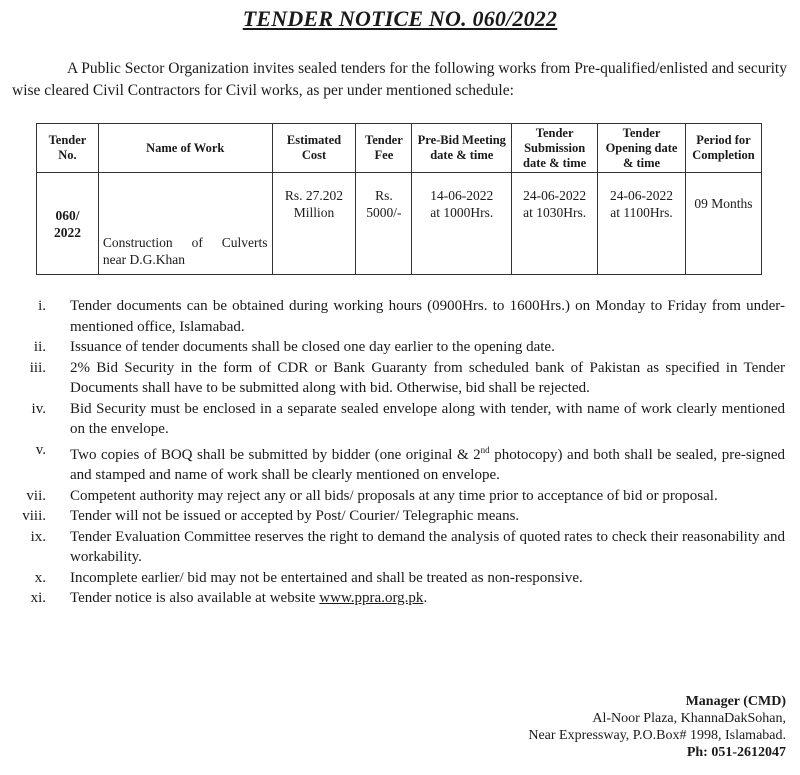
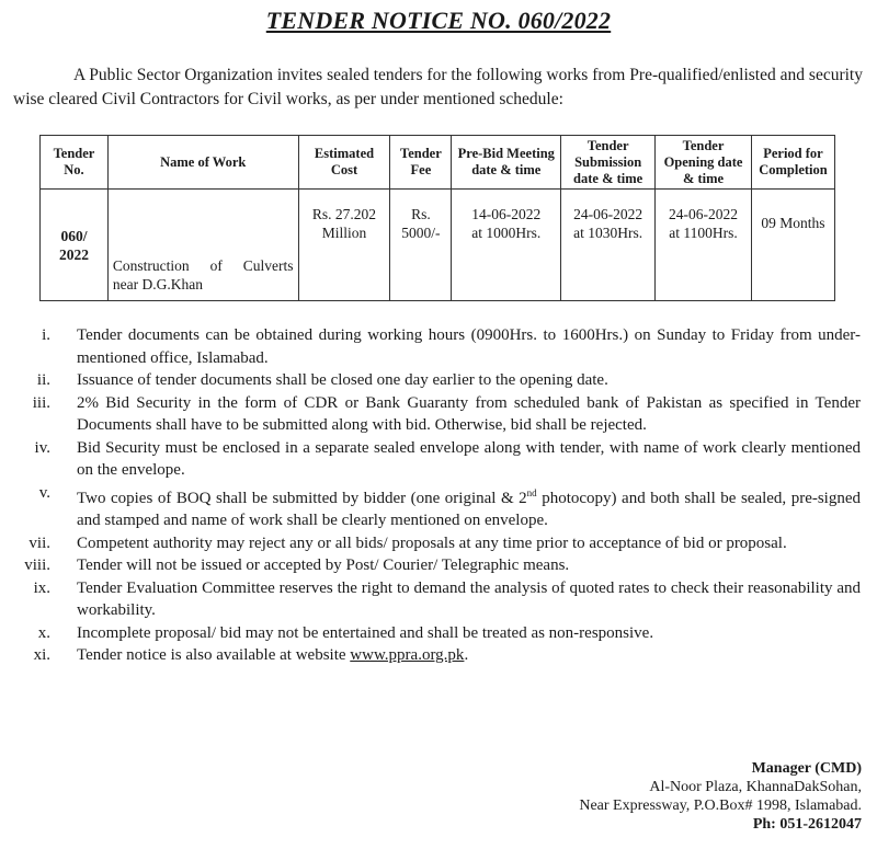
  TENDER NOTICE NO. 060/2022
  A Public Sector Organization invites sealed tenders for the following works from Pre-qualified/enlisted and security wise cleared Civil Contractors for Civil works, as per under mentioned schedule:
  Tender No.	Name of Work	Estimated Cost	Tender Fee	Pre-Bid Meeting date & time	Tender Submission date & time	Tender Opening date & time	Period for Completion
  060/ 2022	Construction of Culverts near D.G.Khan	Rs. 27.202 Million	Rs. 5000/-	14-06-2022 at 1000Hrs.	24-06-2022 at 1030Hrs.	24-06-2022 at 1100Hrs.	09 Months
  i.
- Tender documents can be obtained during working hours (0900Hrs. to 1600Hrs.) on Monday to Friday from under- mentioned office, Islamabad.
+ Tender documents can be obtained during working hours (0900Hrs. to 1600Hrs.) on Sunday to Friday from under- mentioned office, Islamabad.
  ii.
  Issuance of tender documents shall be closed one day earlier to the opening date.
  iii.
  2% Bid Security in the form of CDR or Bank Guaranty from scheduled bank of Pakistan as specified in Tender Documents shall have to be submitted along with bid. Otherwise, bid shall be rejected.
  iv.
  Bid Security must be enclosed in a separate sealed envelope along with tender, with name of work clearly mentioned on the envelope.
  v.
  Two copies of BOQ shall be submitted by bidder (one original & 2nd photocopy) and both shall be sealed, pre-signed and stamped and name of work shall be clearly mentioned on envelope.
  vii.
  Competent authority may reject any or all bids/ proposals at any time prior to acceptance of bid or proposal.
  viii.
  Tender will not be issued or accepted by Post/ Courier/ Telegraphic means.
  ix.
  Tender Evaluation Committee reserves the right to demand the analysis of quoted rates to check their reasonability and workability.
  x.
- Incomplete earlier/ bid may not be entertained and shall be treated as non-responsive.
+ Incomplete proposal/ bid may not be entertained and shall be treated as non-responsive.
  xi.
  Tender notice is also available at website www.ppra.org.pk.
  Manager (CMD)
  Al-Noor Plaza, KhannaDakSohan,
  Near Expressway, P.O.Box# 1998, Islamabad.
  Ph: 051-2612047
